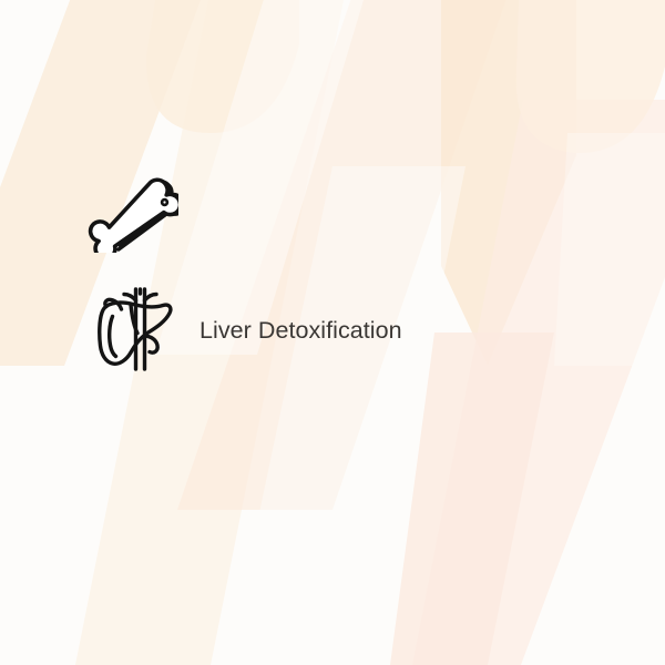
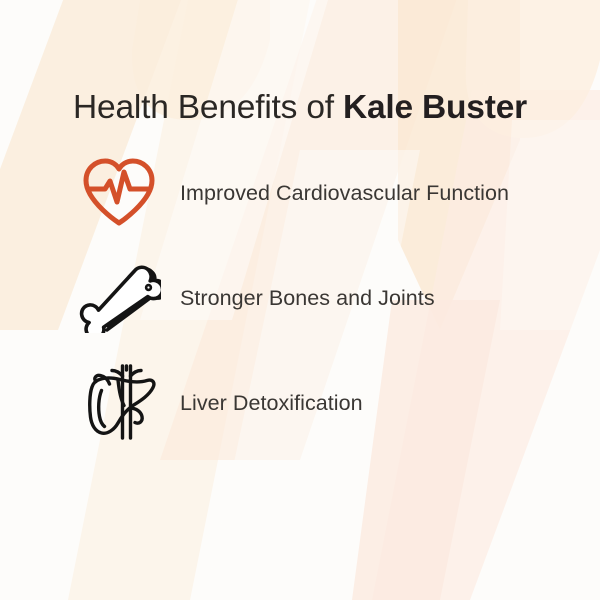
+ Health Benefits of Kale Buster
+ Improved Cardiovascular Function
+ Stronger Bones and Joints
  Liver Detoxification
